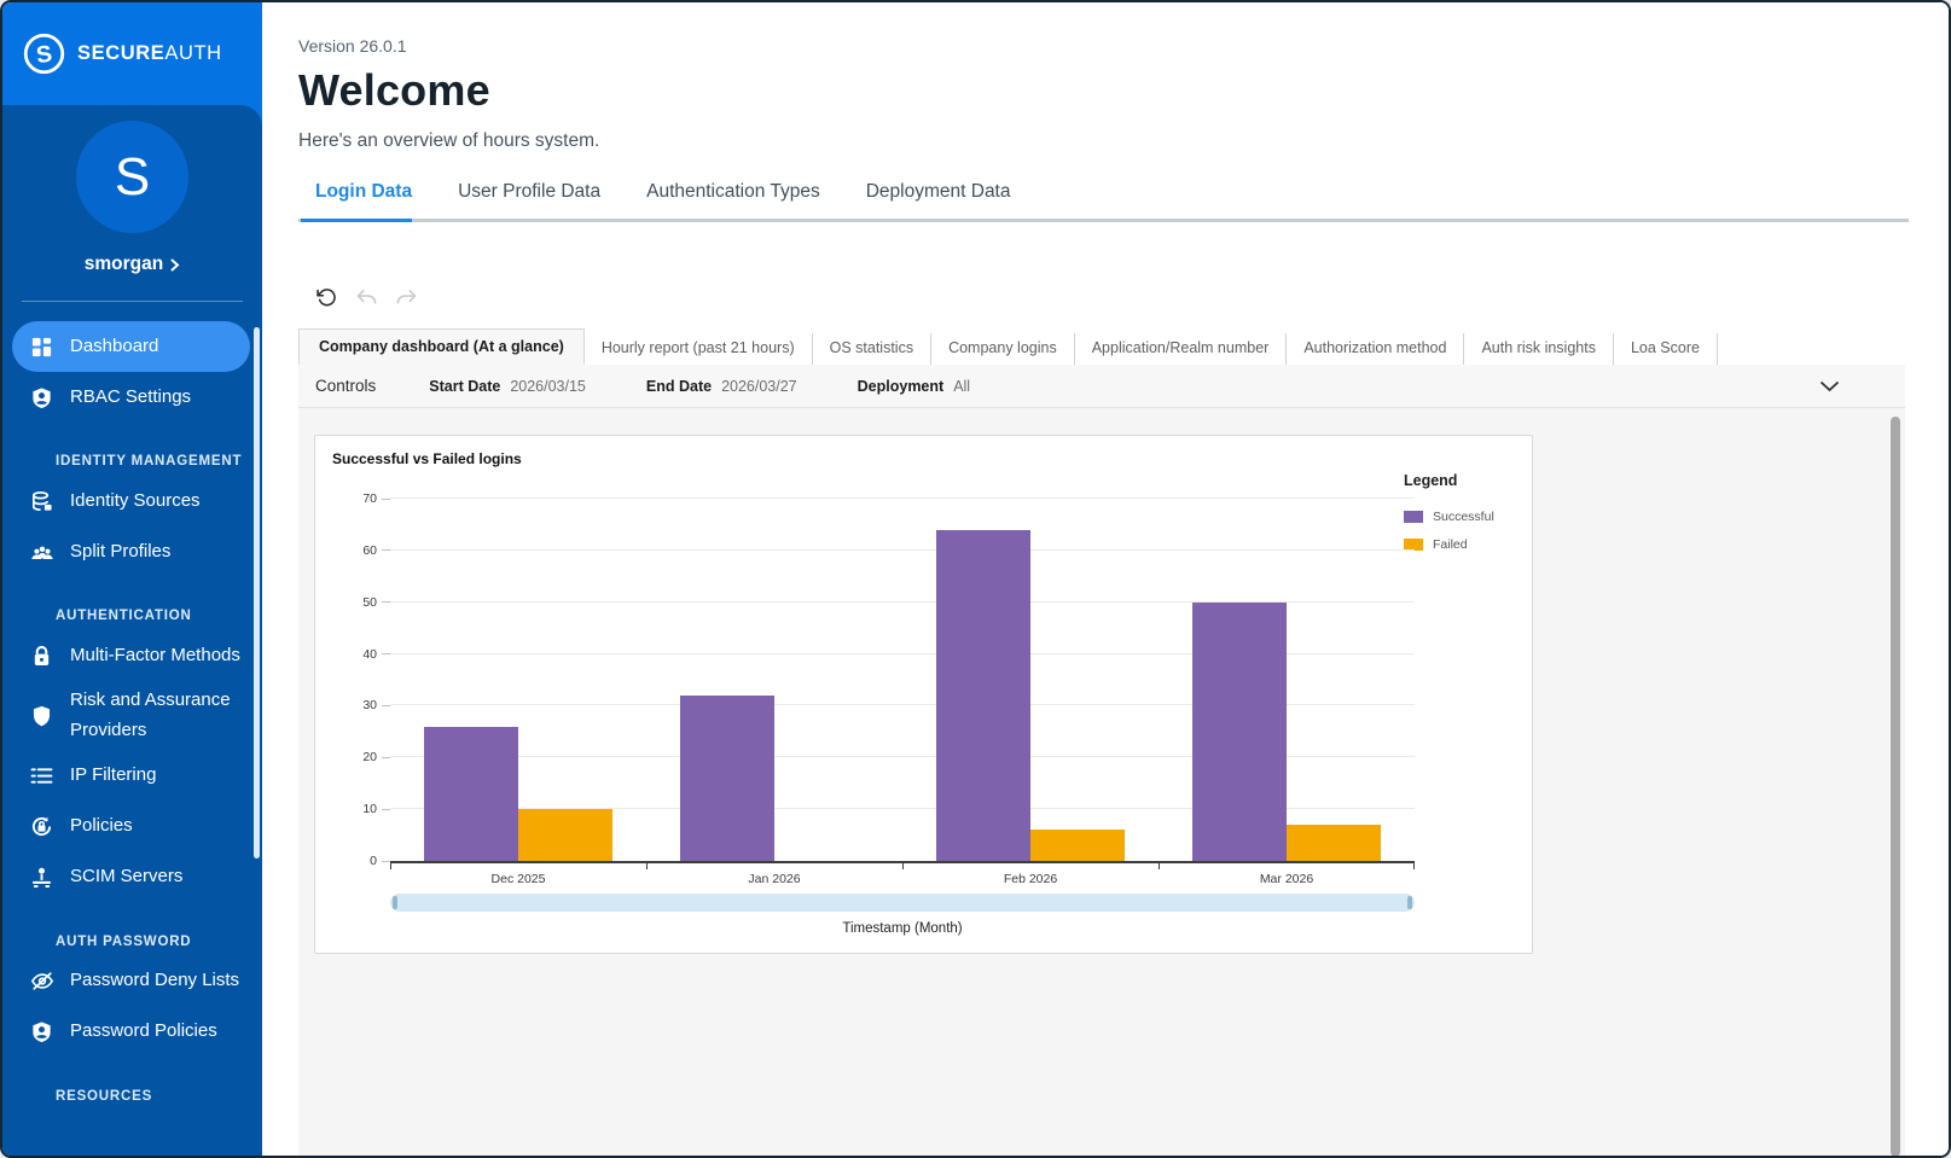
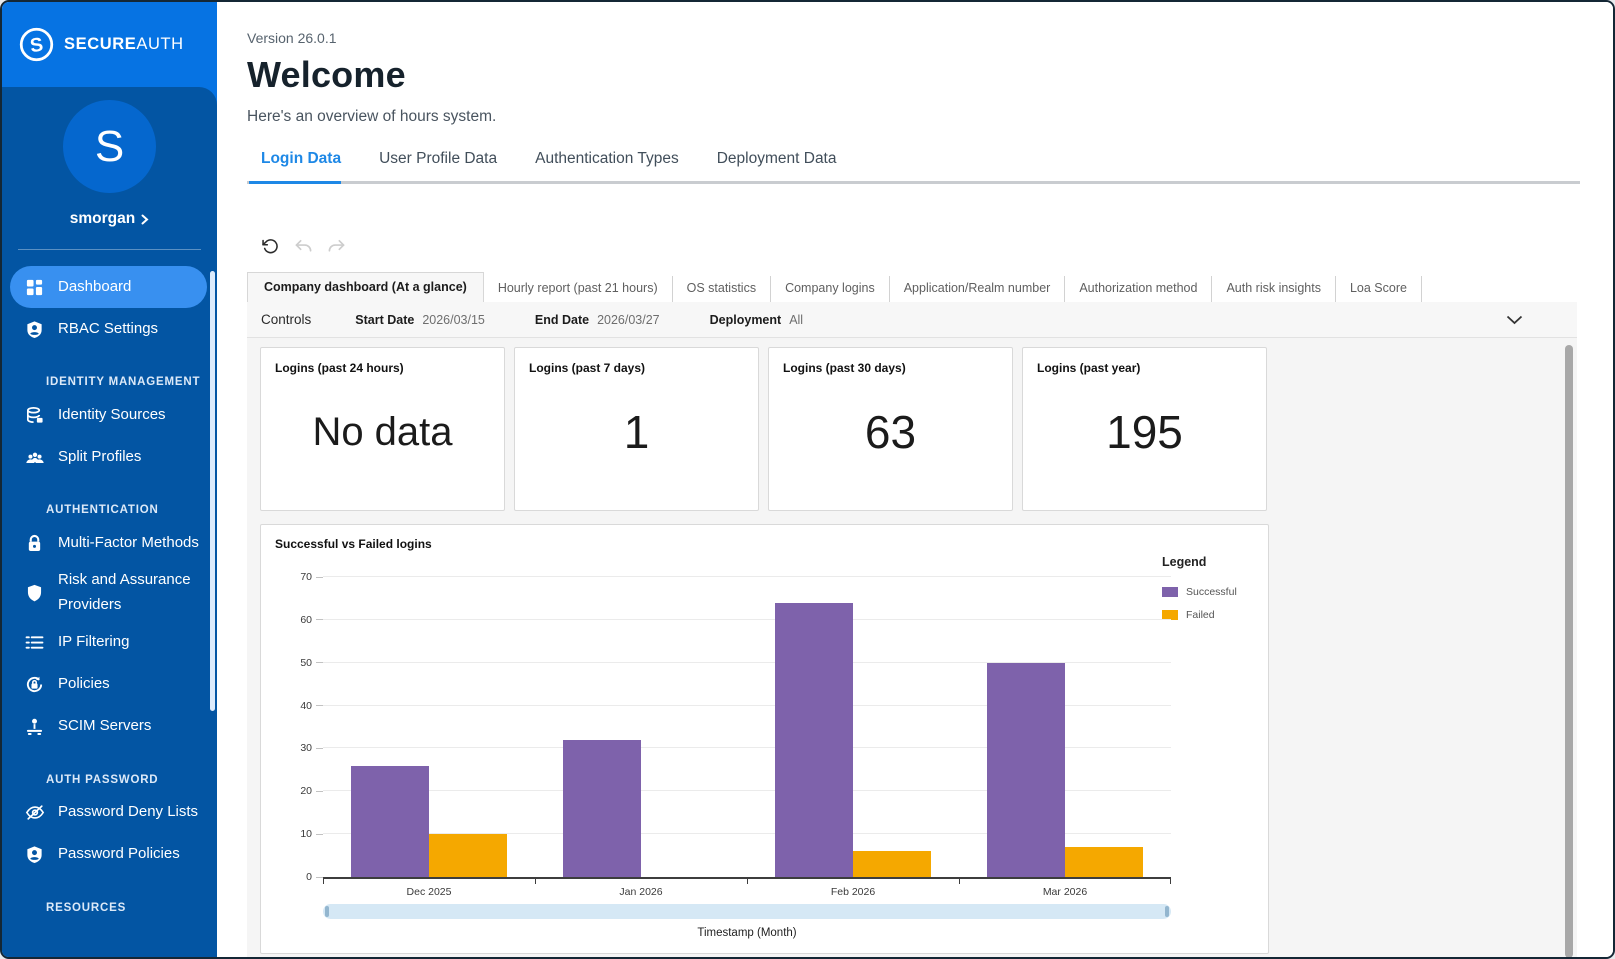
  SECUREAUTH
  S
  smorgan
  Dashboard
  RBAC Settings
  IDENTITY MANAGEMENT
  Identity Sources
  Split Profiles
  AUTHENTICATION
  Multi-Factor Methods
  Risk and Assurance Providers
  IP Filtering
  Policies
  SCIM Servers
  AUTH PASSWORD
  Password Deny Lists
  Password Policies
  RESOURCES
  Version 26.0.1
  Welcome
  Here's an overview of hours system.
  Login Data
  User Profile Data
  Authentication Types
  Deployment Data
  Company dashboard (At a glance)
  Hourly report (past 21 hours)
  OS statistics
  Company logins
  Application/Realm number
  Authorization method
  Auth risk insights
  Loa Score
  Controls
  Start Date
  2026/03/15
  End Date
  2026/03/27
  Deployment
  All
+ Logins (past 24 hours)
+ No data
+ Logins (past 7 days)
+ 1
+ Logins (past 30 days)
+ 63
+ Logins (past year)
+ 195
  Successful vs Failed logins
  Legend
  Successful
  Failed
  0
  10
  20
  30
  40
  50
  60
  70
  Dec 2025
  Jan 2026
  Feb 2026
  Mar 2026
  Timestamp (Month)
